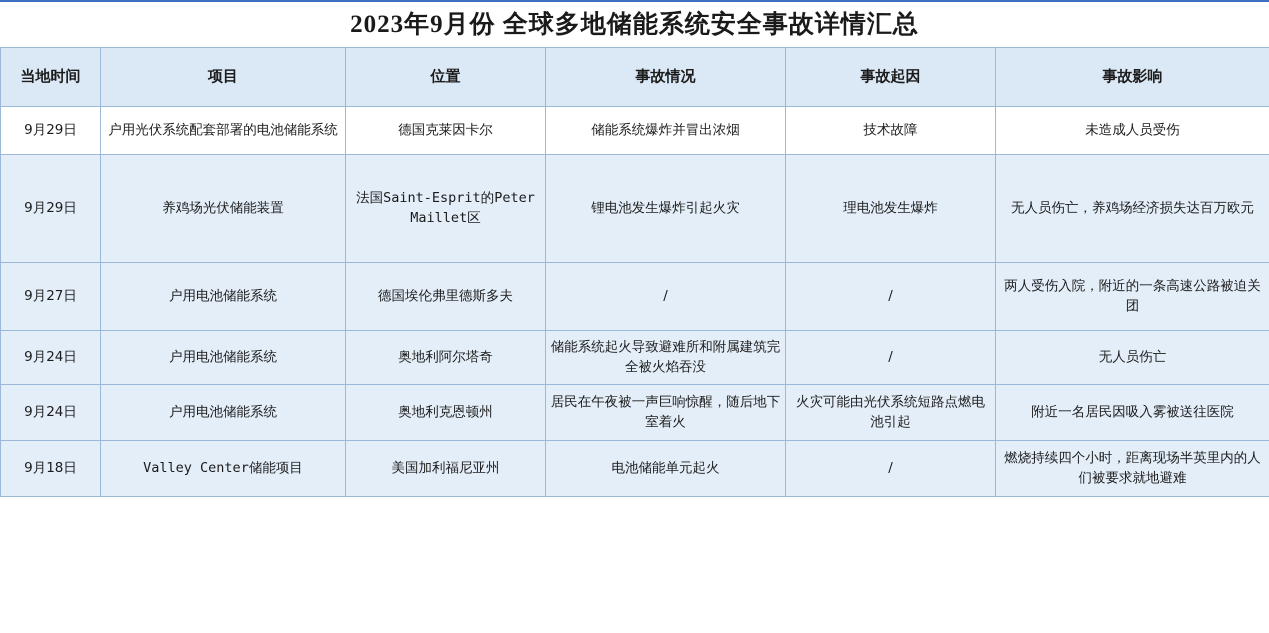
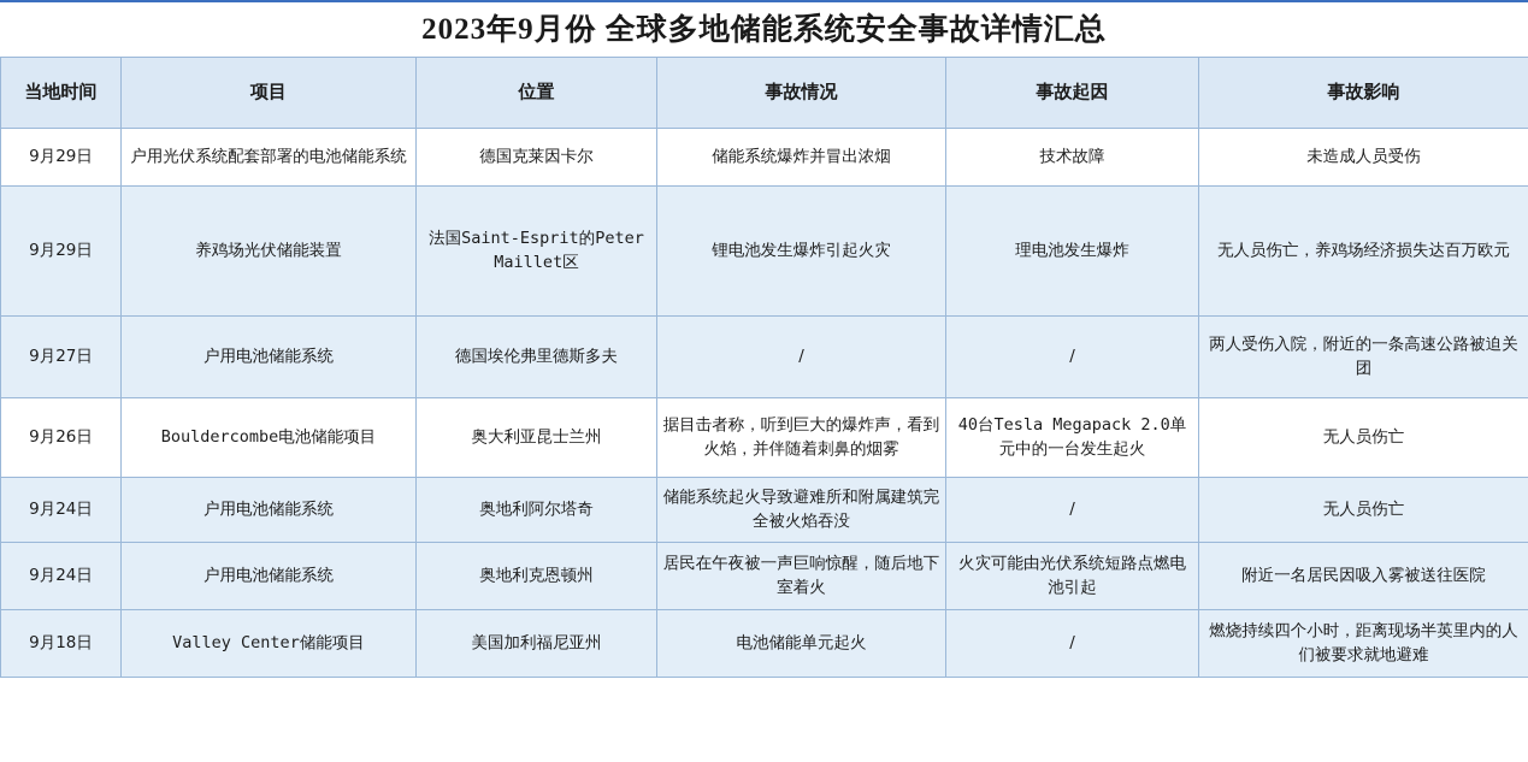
  2023年9月份 全球多地储能系统安全事故详情汇总
  当地时间	项目	位置	事故情况	事故起因	事故影响
  9月29日	户用光伏系统配套部署的电池储能系统	德国克莱因卡尔	储能系统爆炸并冒出浓烟	技术故障	未造成人员受伤
  9月29日	养鸡场光伏储能装置	法国Saint-Esprit的Peter Maillet区	锂电池发生爆炸引起火灾	理电池发生爆炸	无人员伤亡，养鸡场经济损失达百万欧元
  9月27日	户用电池储能系统	德国埃伦弗里德斯多夫	/	/	两人受伤入院，附近的一条高速公路被迫关团
+ 9月26日	Bouldercombe电池储能项目	奥大利亚昆士兰州	据目击者称，听到巨大的爆炸声，看到火焰，并伴随着刺鼻的烟雾	40台Tesla Megapack 2.0单元中的一台发生起火	无人员伤亡
  9月24日	户用电池储能系统	奥地利阿尔塔奇	储能系统起火导致避难所和附属建筑完全被火焰吞没	/	无人员伤亡
  9月24日	户用电池储能系统	奥地利克恩顿州	居民在午夜被一声巨响惊醒，随后地下室着火	火灾可能由光伏系统短路点燃电池引起	附近一名居民因吸入雾被送往医院
  9月18日	Valley Center储能项目	美国加利福尼亚州	电池储能单元起火	/	燃烧持续四个小时，距离现场半英里内的人们被要求就地避难
